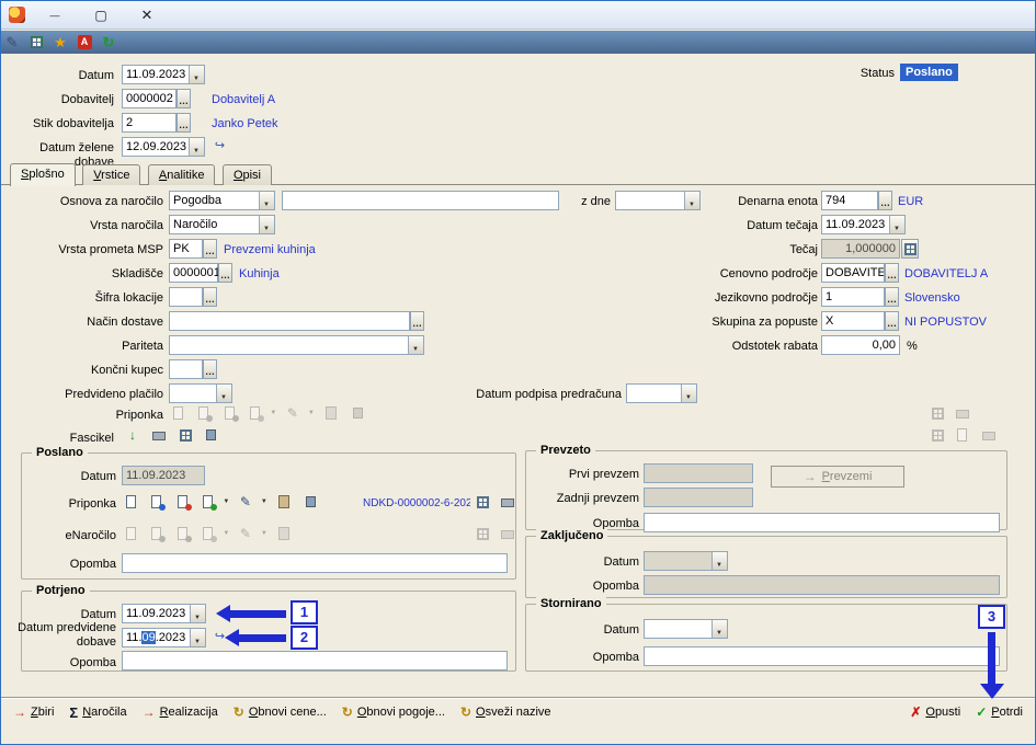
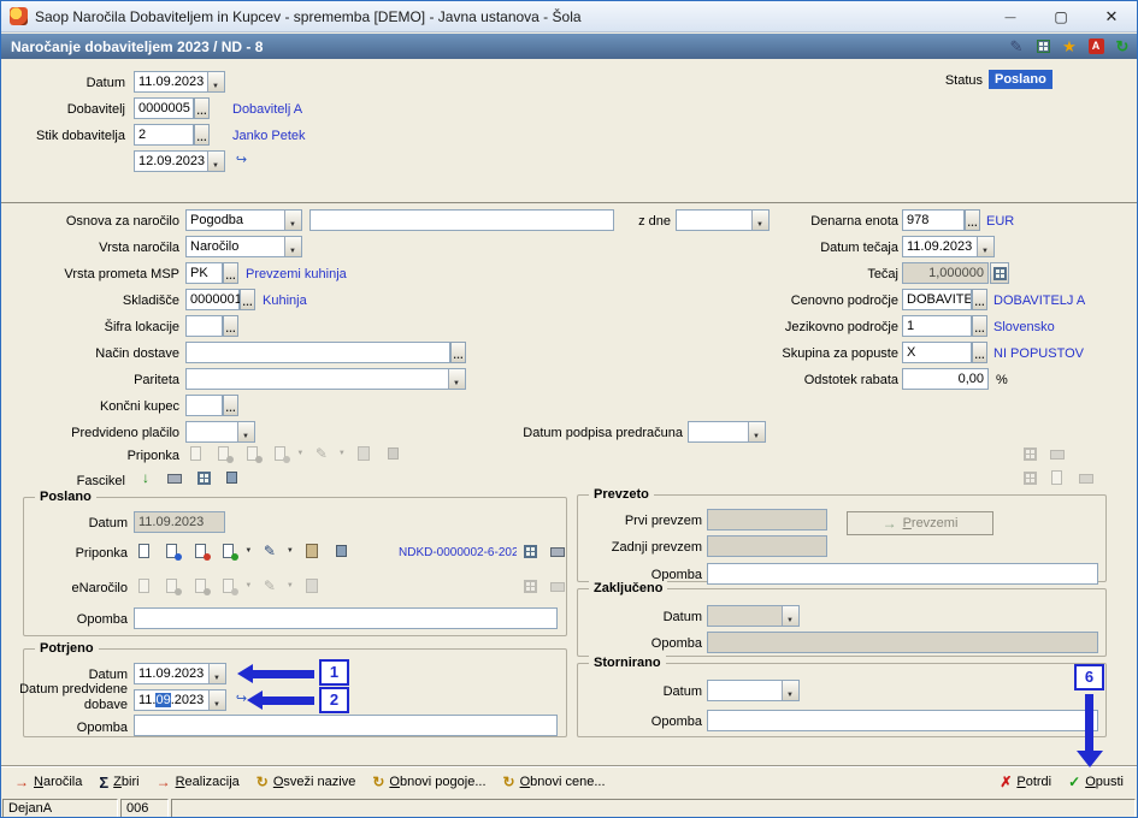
+ Saop Naročila Dobaviteljem in Kupcev - sprememba [DEMO] - Javna ustanova - Šola
+ Naročanje dobaviteljem 2023 / ND - 8
  ✎
  ★
  A
  ↻
  Datum
  11.09.2023
  Dobavitelj
- 0000002
+ 0000005
  Dobavitelj A
  Stik dobavitelja
  2
  Janko Petek
- Datum želene dobave
  12.09.2023
  ↪
  Status
  Poslano
- Splošno Vrstice Analitike Opisi
  Osnova za naročilo
  Pogodba
  z dne
  Vrsta naročila
  Naročilo
  Vrsta prometa MSP
  PK
  Prevzemi kuhinja
  Skladišče
  0000001
  Kuhinja
  Šifra lokacije
  Način dostave
  Pariteta
  Končni kupec
  Predvideno plačilo
  Datum podpisa predračuna
  Priponka
  Fascikel
  ↓
  Denarna enota
- 794
+ 978
  EUR
  Datum tečaja
  11.09.2023
  Tečaj
  1,000000
  Cenovno področje
  DOBAVITE
  DOBAVITELJ A
  Jezikovno področje
  1
  Slovensko
  Skupina za popuste
  X
  NI POPUSTOV
  Odstotek rabata
  0,00
  %
  Poslano
  Datum
  11.09.2023
  Priponka
  NDKD-0000002-6-202
  eNaročilo
  Opomba
  Prevzeto
  Prvi prevzem
  →
  Prevzemi
  Zadnji prevzem
  Opomba
  Zaključeno
  Datum
  Opomba
  Potrjeno
  Datum
  11.09.2023
  Datum predvidene dobave
  11.09.2023
  ↪
  Opomba
  Stornirano
  Datum
  Opomba
  1
  2
- 3
+ 6
  →
- Zbiri
+ Naročila
  Σ
- Naročila
+ Zbiri
  →
  Realizacija
  ↻
- Obnovi cene...
+ Osveži nazive
  ↻
  Obnovi pogoje...
  ↻
- Osveži nazive
+ Obnovi cene...
  ✗
- Opusti
+ Potrdi
  ✓
- Potrdi
+ Opusti
+ DejanA
+ 006
